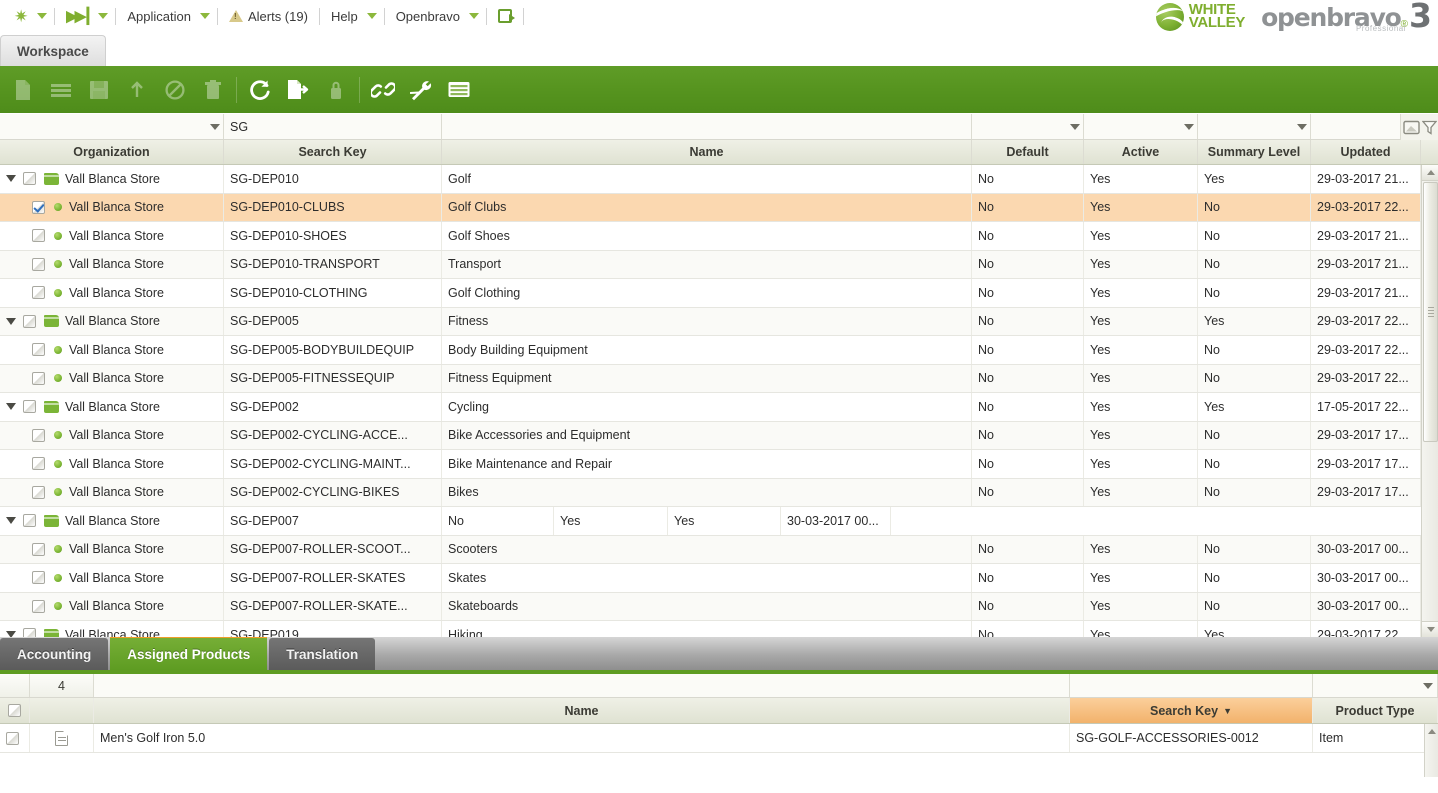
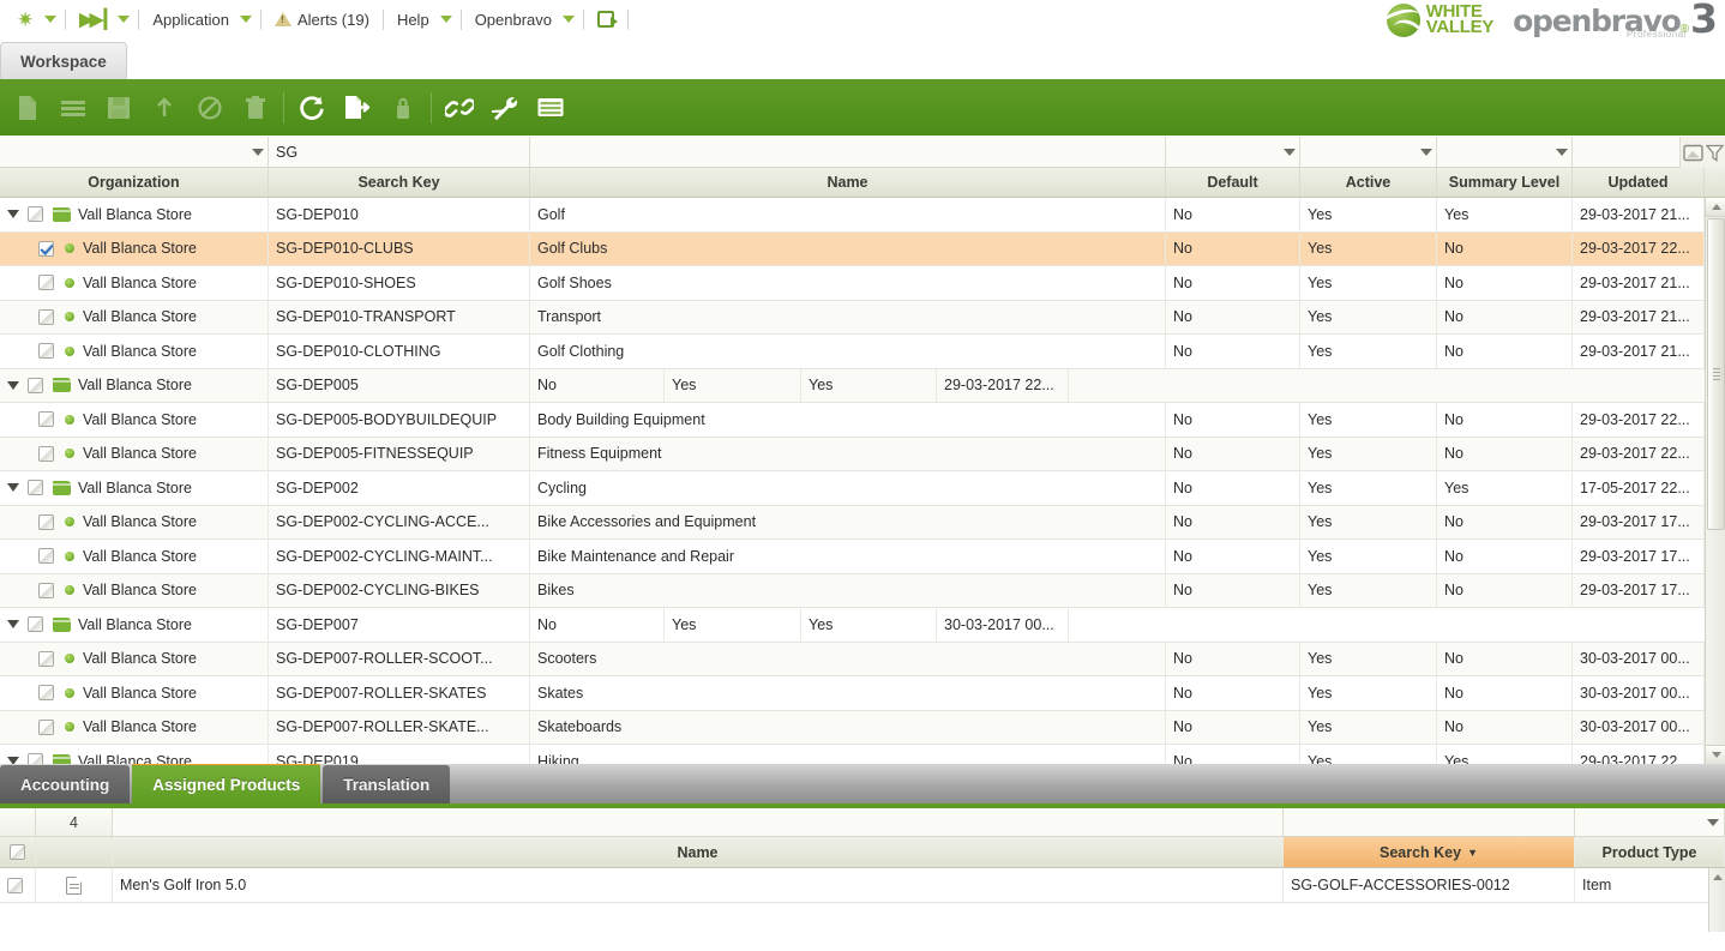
  ✷
  ▶▶┃
  Application
  Alerts (19)
  Help
  Openbravo
  WHITE
  VALLEY
  openbravo
  ®
  3
  Professional
  Workspace
  SG
  Organization
  Search Key
  Name
  Default
  Active
  Summary Level
  Updated
  Vall Blanca Store
  SG-DEP010
  Golf
  No
  Yes
  Yes
  29-03-2017 21...
  Vall Blanca Store
  SG-DEP010-CLUBS
  Golf Clubs
  No
  Yes
  No
  29-03-2017 22...
  Vall Blanca Store
  SG-DEP010-SHOES
  Golf Shoes
  No
  Yes
  No
  29-03-2017 21...
  Vall Blanca Store
  SG-DEP010-TRANSPORT
  Transport
  No
  Yes
  No
  29-03-2017 21...
  Vall Blanca Store
  SG-DEP010-CLOTHING
  Golf Clothing
  No
  Yes
  No
  29-03-2017 21...
  Vall Blanca Store
  SG-DEP005
- Fitness
  No
  Yes
  Yes
  29-03-2017 22...
  Vall Blanca Store
  SG-DEP005-BODYBUILDEQUIP
  Body Building Equipment
  No
  Yes
  No
  29-03-2017 22...
  Vall Blanca Store
  SG-DEP005-FITNESSEQUIP
  Fitness Equipment
  No
  Yes
  No
  29-03-2017 22...
  Vall Blanca Store
  SG-DEP002
  Cycling
  No
  Yes
  Yes
  17-05-2017 22...
  Vall Blanca Store
  SG-DEP002-CYCLING-ACCE...
  Bike Accessories and Equipment
  No
  Yes
  No
  29-03-2017 17...
  Vall Blanca Store
  SG-DEP002-CYCLING-MAINT...
  Bike Maintenance and Repair
  No
  Yes
  No
  29-03-2017 17...
  Vall Blanca Store
  SG-DEP002-CYCLING-BIKES
  Bikes
  No
  Yes
  No
  29-03-2017 17...
  Vall Blanca Store
  SG-DEP007
  No
  Yes
  Yes
  30-03-2017 00...
  Vall Blanca Store
  SG-DEP007-ROLLER-SCOOT...
  Scooters
  No
  Yes
  No
  30-03-2017 00...
  Vall Blanca Store
  SG-DEP007-ROLLER-SKATES
  Skates
  No
  Yes
  No
  30-03-2017 00...
  Vall Blanca Store
  SG-DEP007-ROLLER-SKATE...
  Skateboards
  No
  Yes
  No
  30-03-2017 00...
  Vall Blanca Store
  SG-DEP019
  Hiking
  No
  Yes
  Yes
  29-03-2017 22...
  Accounting
  Assigned Products
  Translation
  4
  Name
  Search Key
  ▼
  Product Type
  Men's Golf Iron 5.0
  SG-GOLF-ACCESSORIES-0012
  Item
